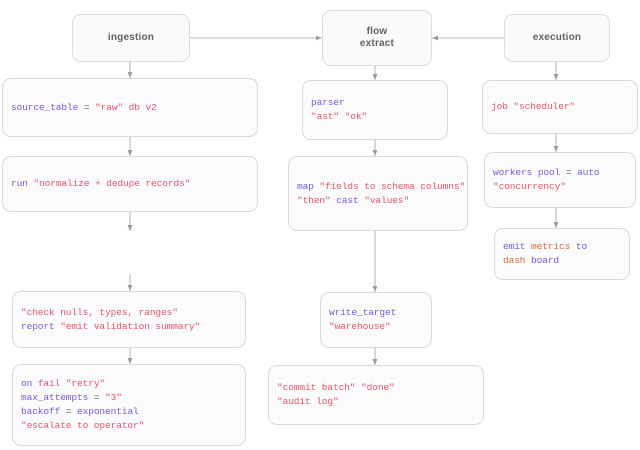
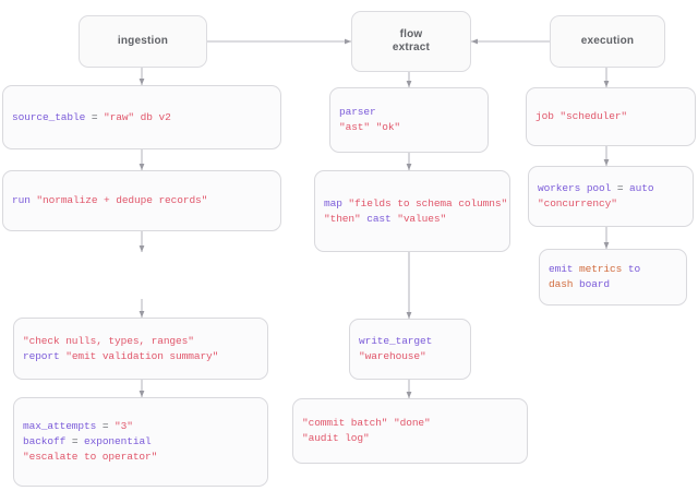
  ingestion
  flow
  extract
  execution
  source_table = "raw" db v2
  run "normalize + dedupe records"
  "check nulls, types, ranges"
  report "emit validation summary"
- on fail "retry"
  max_attempts = "3"
  backoff = exponential
  "escalate to operator"
  parser
  "ast" "ok"
  map "fields to schema columns"
  "then" cast "values"
  write_target
  "warehouse"
  "commit batch" "done"
  "audit log"
  job "scheduler"
  workers pool = auto
  "concurrency"
  emit metrics to
  dash board
